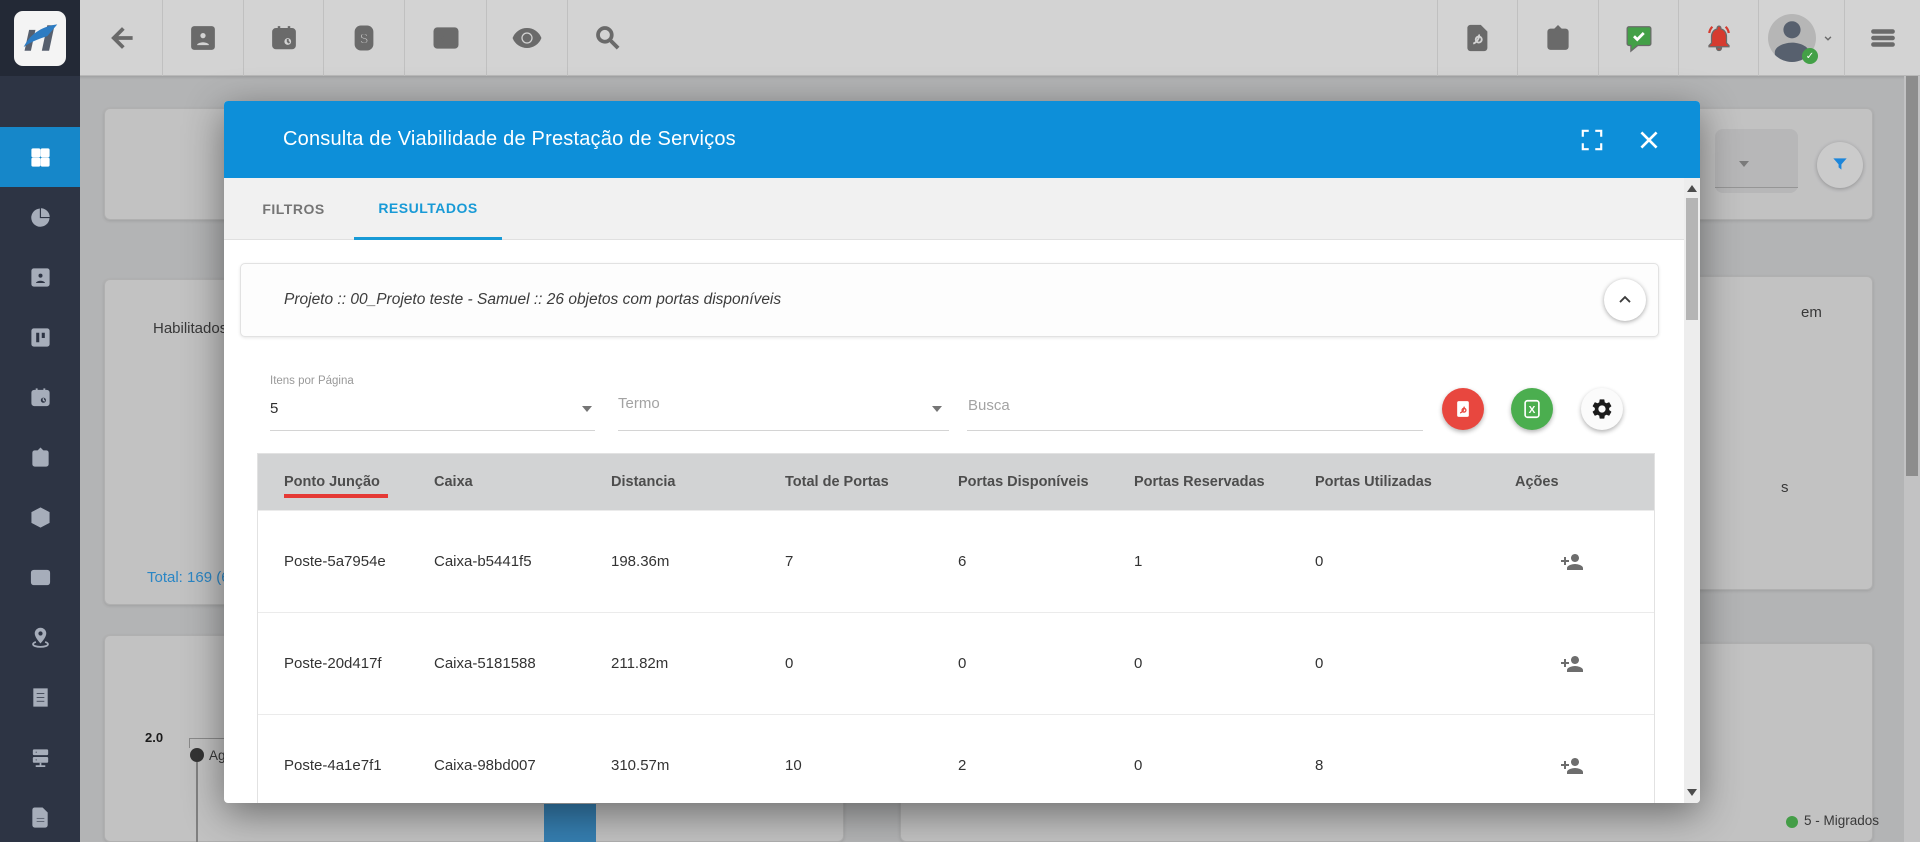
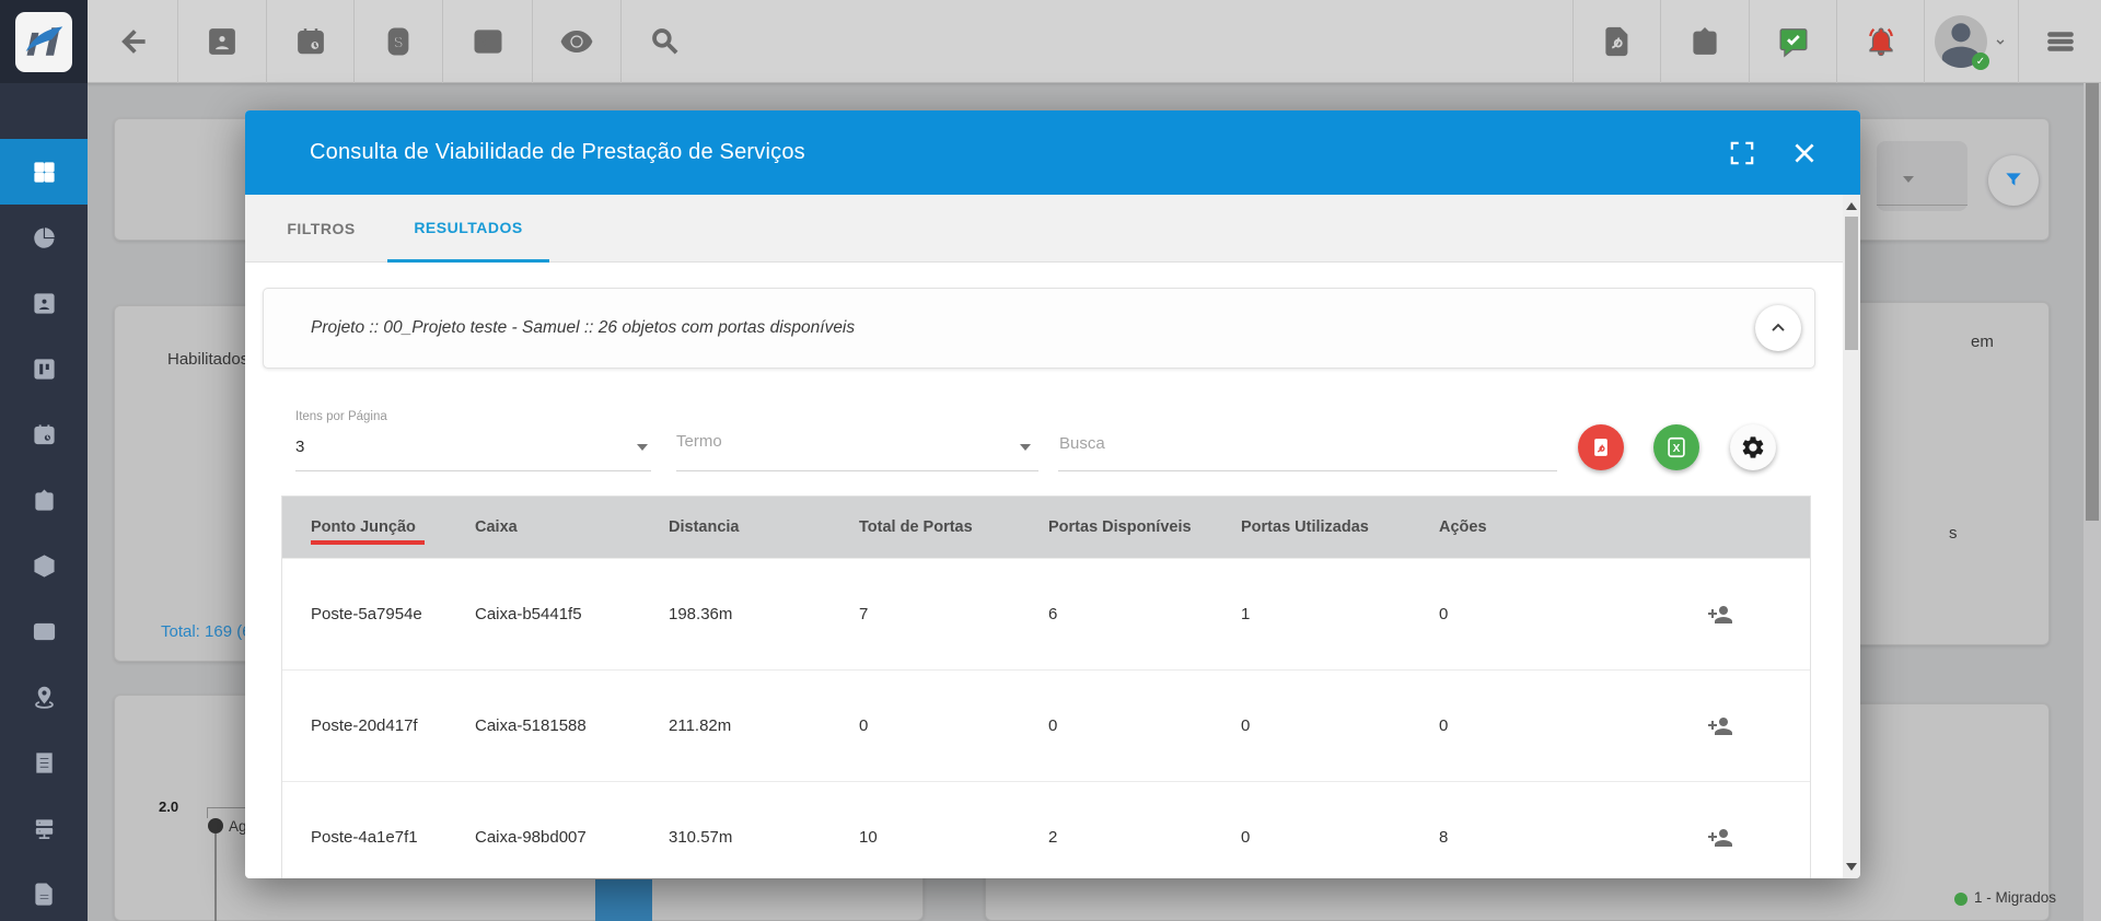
  $
  ✓
  Habilitado
  Total: 169 (
  em
  s
  2.0
- 5 - Migrados
+ 1 - Migrados
  Consulta de Viabilidade de Prestação de Serviços
  FILTROS
  RESULTADOS
  Projeto :: 00_Projeto teste - Samuel :: 26 objetos com portas disponíveis
  Itens por Página
- 5
+ 3
  Termo
  Busca
  X
  Ponto Junção
  Caixa
  Distancia
  Total de Portas
  Portas Disponíveis
- Portas Reservadas
  Portas Utilizadas
  Ações
  Poste-5a7954e
  Caixa-b5441f5
  198.36m
  7
  6
  1
  0
  Poste-20d417f
  Caixa-5181588
  211.82m
  0
  0
  0
  0
  Poste-4a1e7f1
  Caixa-98bd007
  310.57m
  10
  2
  0
  8
